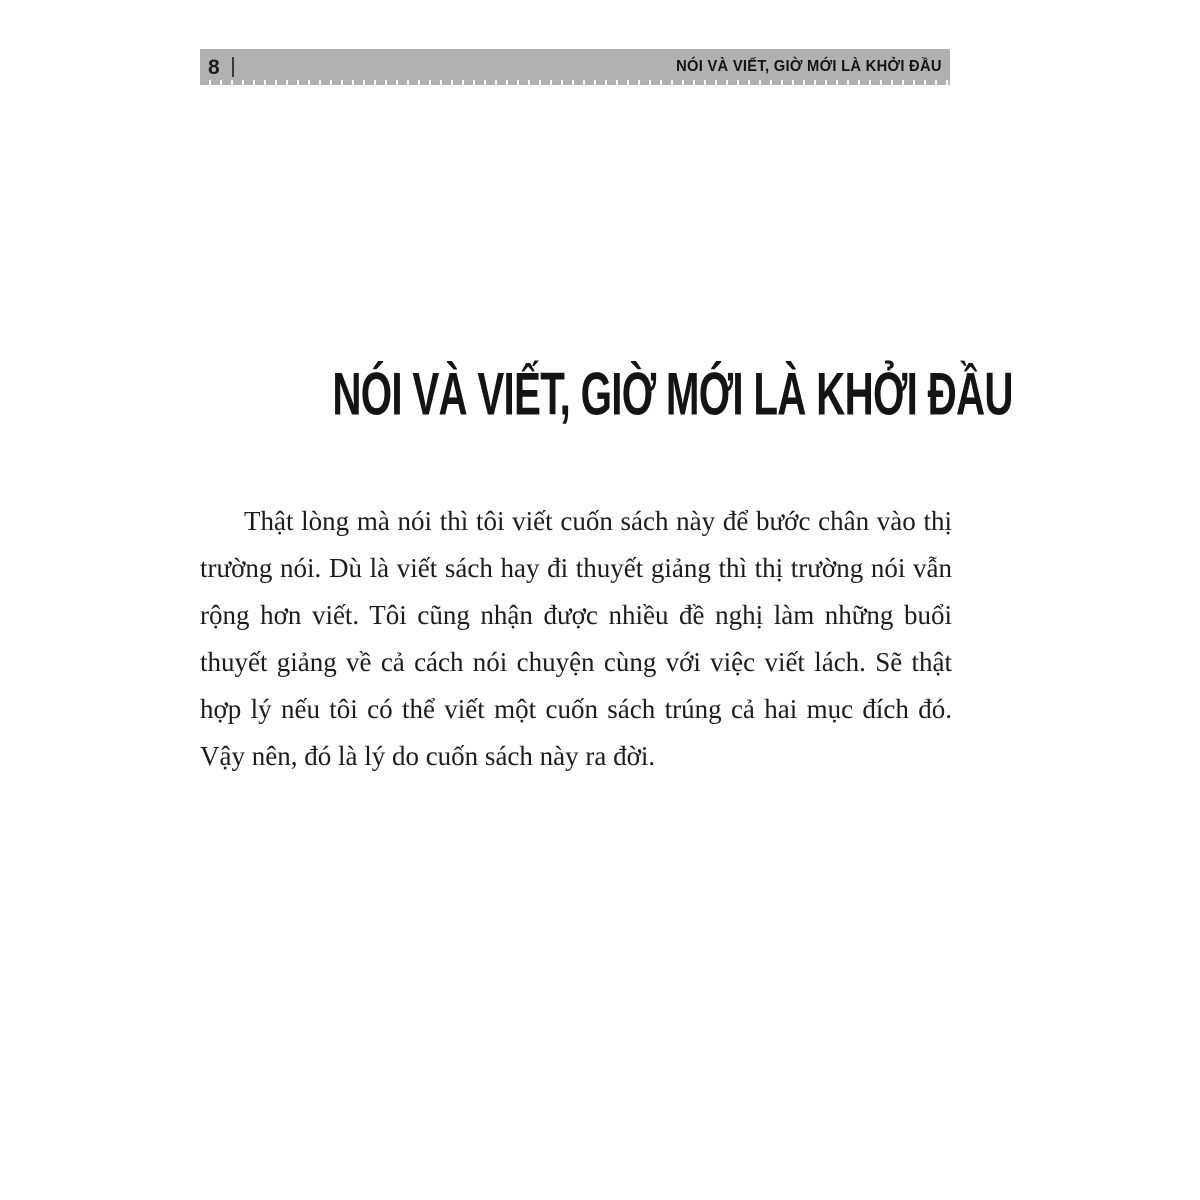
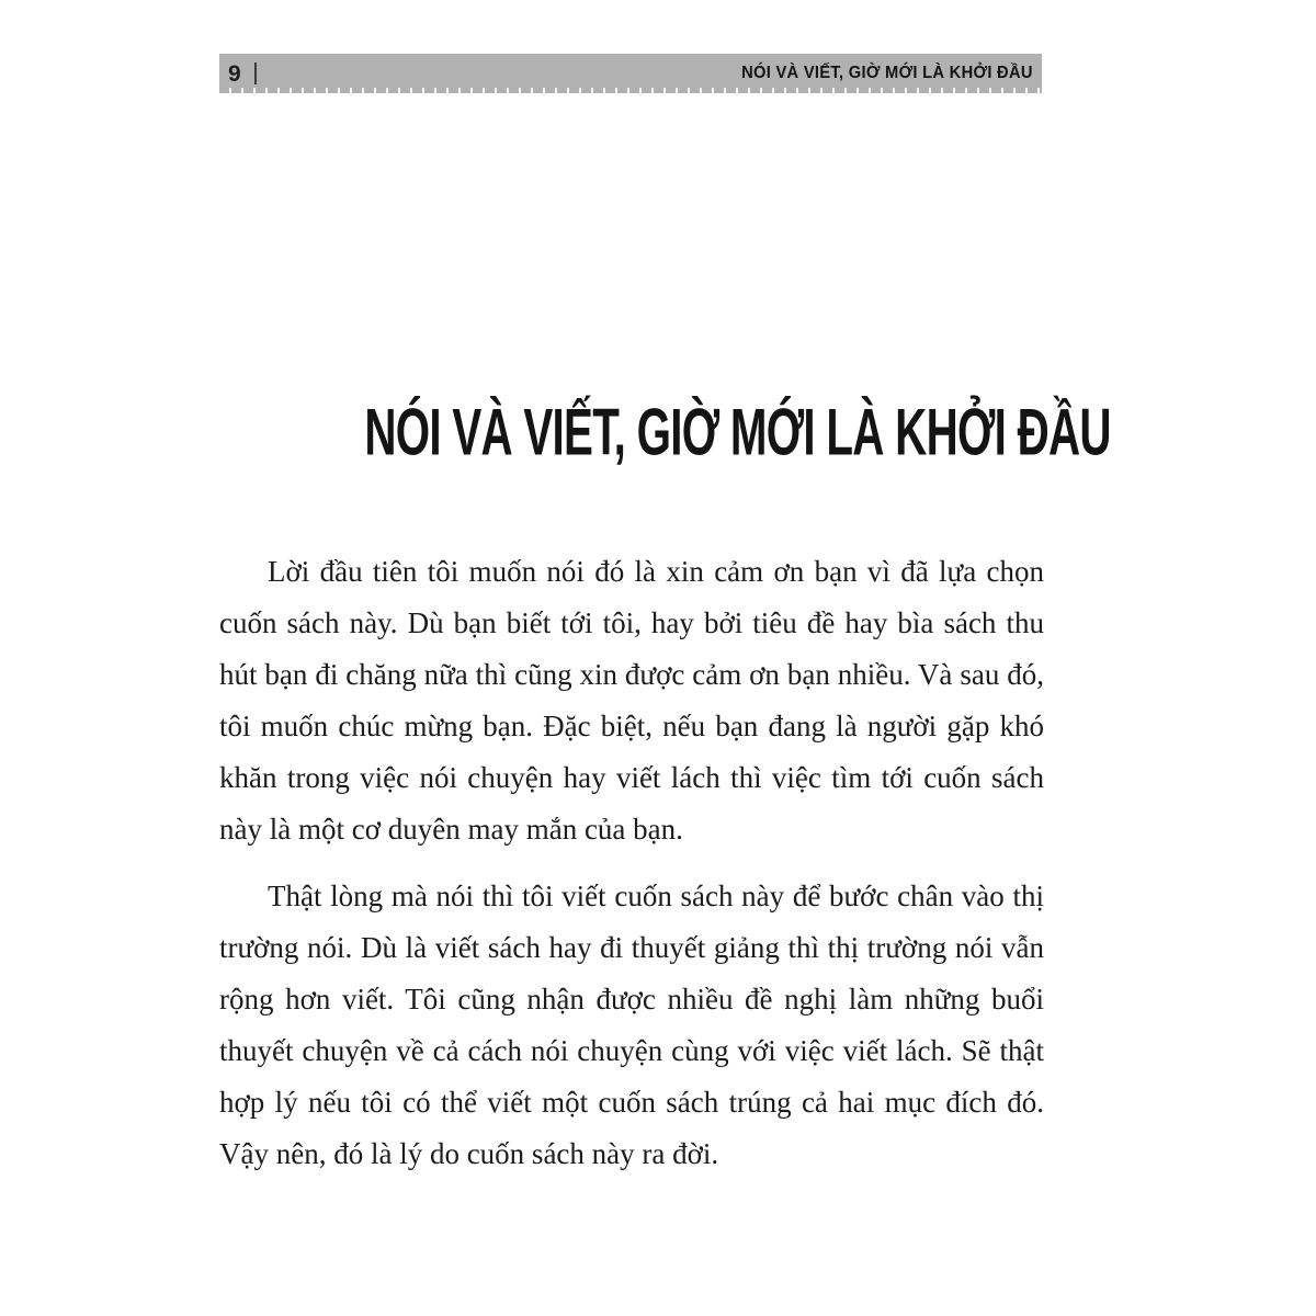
- 8
+ 9
  NÓI VÀ VIẾT, GIỜ MỚI LÀ KHỞI ĐẦU
  NÓI VÀ VIẾT, GIỜ MỚI LÀ KHỞI ĐẦU
+ Lời đầu tiên tôi muốn nói đó là xin cảm ơn bạn vì đã lựa chọn cuốn sách này. Dù bạn biết tới tôi, hay bởi tiêu đề hay bìa sách thu hút bạn đi chăng nữa thì cũng xin được cảm ơn bạn nhiều. Và sau đó, tôi muốn chúc mừng bạn. Đặc biệt, nếu bạn đang là người gặp khó khăn trong việc nói chuyện hay viết lách thì việc tìm tới cuốn sách này là một cơ duyên may mắn của bạn.
- Thật lòng mà nói thì tôi viết cuốn sách này để bước chân vào thị trường nói. Dù là viết sách hay đi thuyết giảng thì thị trường nói vẫn rộng hơn viết. Tôi cũng nhận được nhiều đề nghị làm những buổi thuyết giảng về cả cách nói chuyện cùng với việc viết lách. Sẽ thật hợp lý nếu tôi có thể viết một cuốn sách trúng cả hai mục đích đó. Vậy nên, đó là lý do cuốn sách này ra đời.
+ Thật lòng mà nói thì tôi viết cuốn sách này để bước chân vào thị trường nói. Dù là viết sách hay đi thuyết giảng thì thị trường nói vẫn rộng hơn viết. Tôi cũng nhận được nhiều đề nghị làm những buổi thuyết chuyện về cả cách nói chuyện cùng với việc viết lách. Sẽ thật hợp lý nếu tôi có thể viết một cuốn sách trúng cả hai mục đích đó. Vậy nên, đó là lý do cuốn sách này ra đời.
